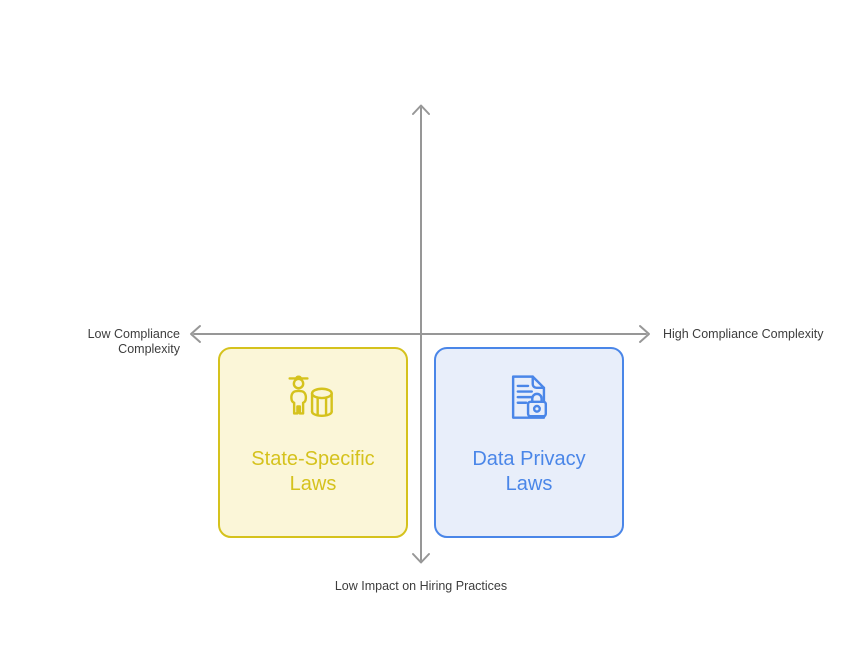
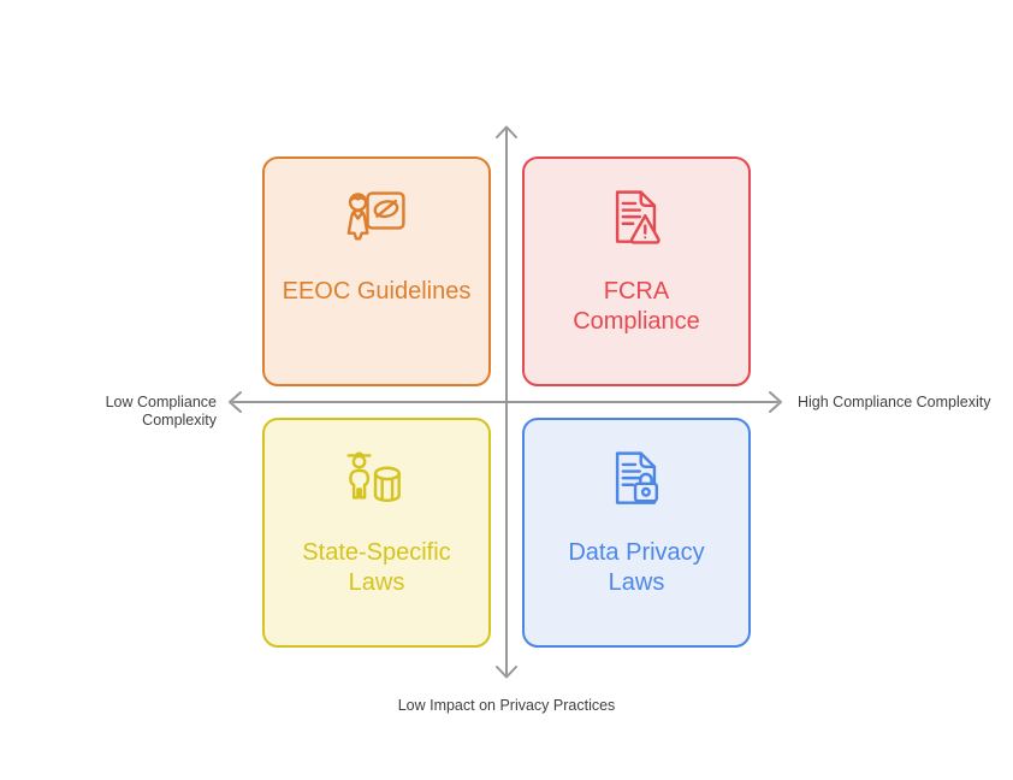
- Low Impact on Hiring Practices
+ Low Impact on Privacy Practices
  Low Compliance Complexity
  High Compliance Complexity
+ EEOC Guidelines
+ FCRA Compliance
  State-Specific Laws
  Data Privacy Laws
